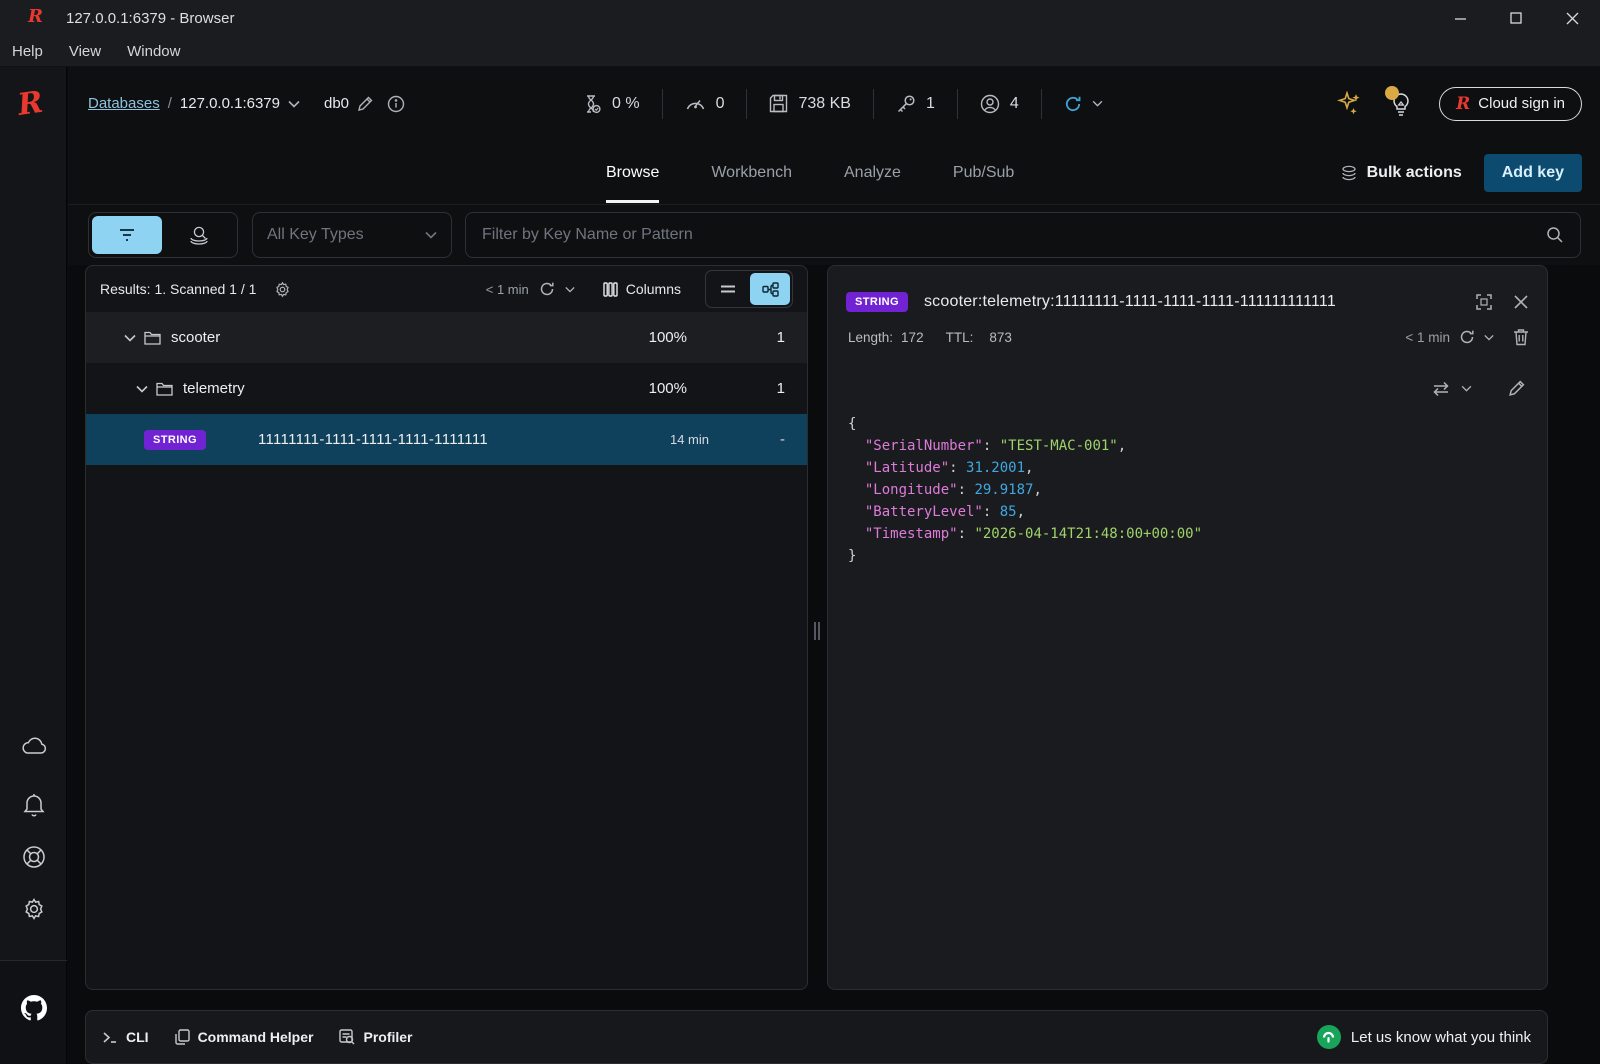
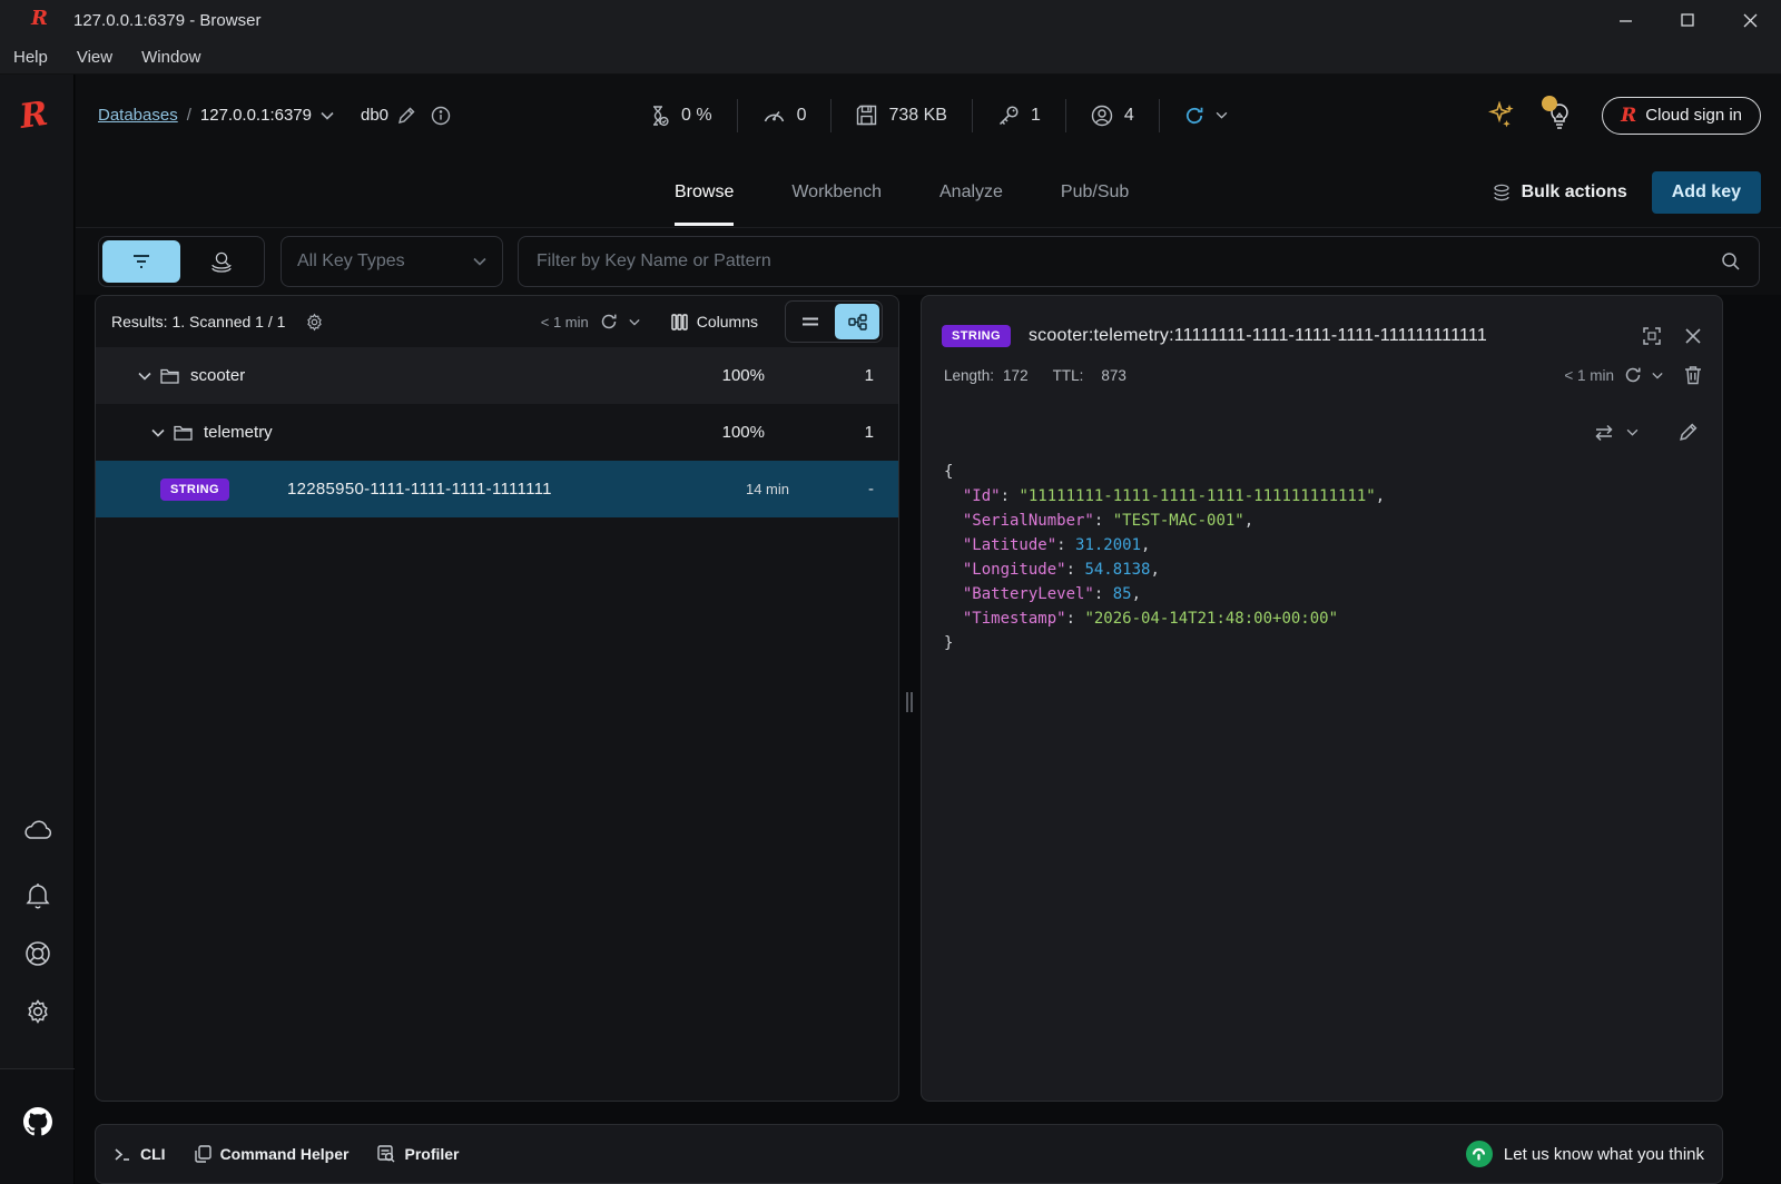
  R
  127.0.0.1:6379 - Browser
  Help
  View
  Window
  Databases
  /
  127.0.0.1:6379
  db0
  0 %
  0
  738 KB
  1
  4
  R
  Cloud sign in
  Browse
  Workbench
  Analyze
  Pub/Sub
  Bulk actions
  Add key
  All Key Types
  Filter by Key Name or Pattern
  Results: 1. Scanned 1 / 1
  < 1 min
  Columns
  scooter
  100%
  1
  telemetry
  100%
  1
  STRING
- 11111111-1111-1111-1111-1111111
+ 12285950-1111-1111-1111-1111111
  14 min
  -
  STRING
  scooter:telemetry:11111111-1111-1111-1111-111111111111
  Length:
  172
  TTL:
  873
  < 1 min
  {
+ "Id": "11111111-1111-1111-1111-111111111111",
  "SerialNumber": "TEST-MAC-001",
  "Latitude": 31.2001,
- "Longitude": 29.9187,
+ "Longitude": 54.8138,
  "BatteryLevel": 85,
  "Timestamp": "2026-04-14T21:48:00+00:00"
  }
  CLI
  Command Helper
  Profiler
  Let us know what you think
